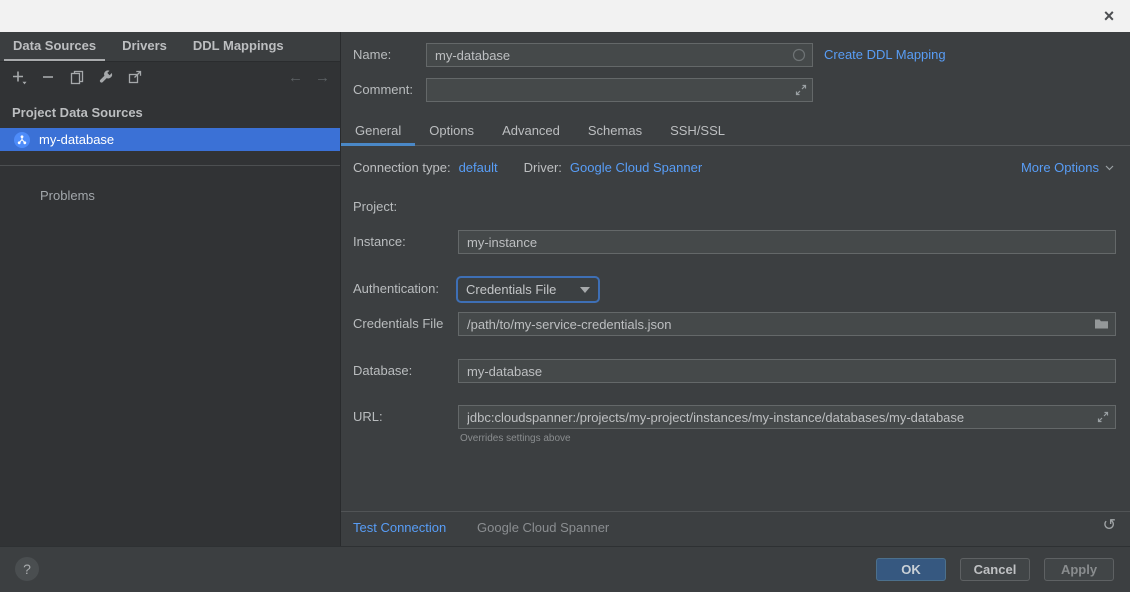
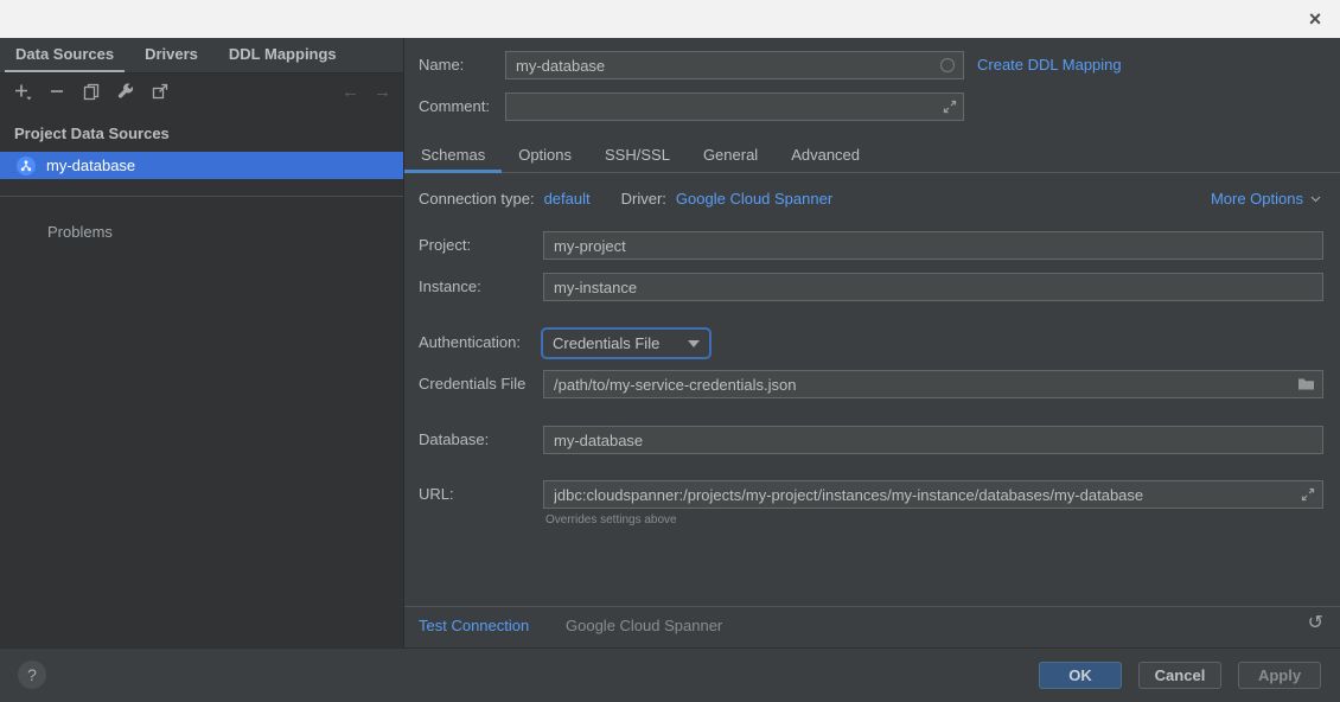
  ×
  Data Sources
  Drivers
  DDL Mappings
  ←
  →
  Project Data Sources
  my-database
  Problems
  Name:
  my-database
  Create DDL Mapping
  Comment:
- General
+ Schemas
  Options
- Advanced
+ SSH/SSL
- Schemas
+ General
- SSH/SSL
+ Advanced
  Connection type:
  default
  Driver:
  Google Cloud Spanner
  More Options
  Project:
+ my-project
  Instance:
  my-instance
  Authentication:
  Credentials File
  Credentials File
  /path/to/my-service-credentials.json
  Database:
  my-database
  URL:
  jdbc:cloudspanner:/projects/my-project/instances/my-instance/databases/my-database
  Overrides settings above
  Test Connection
  Google Cloud Spanner
  ↺
  ?
  OK
  Cancel
  Apply
